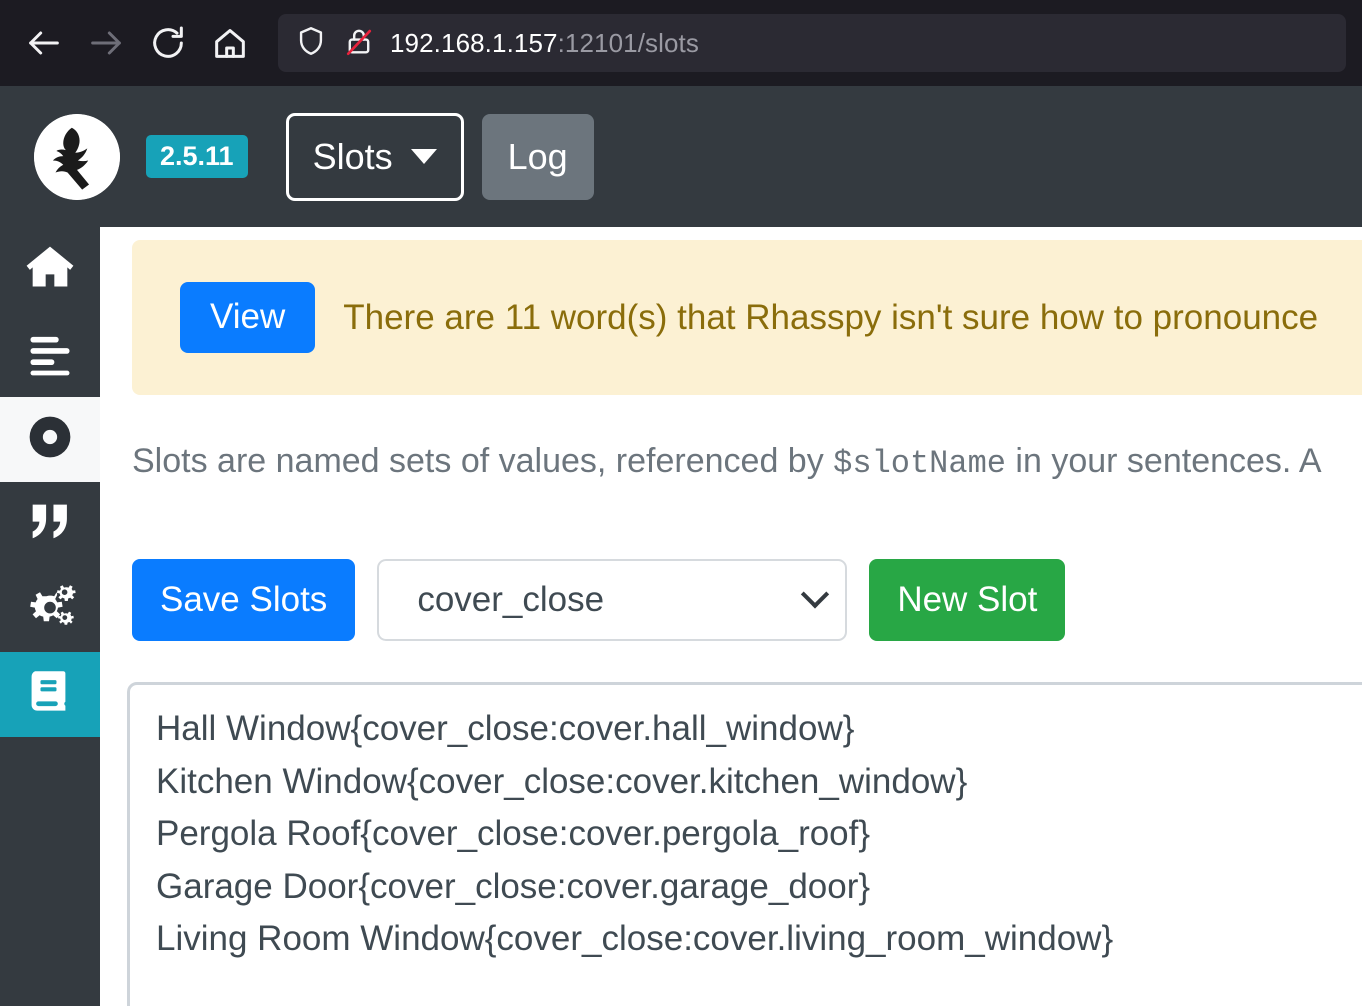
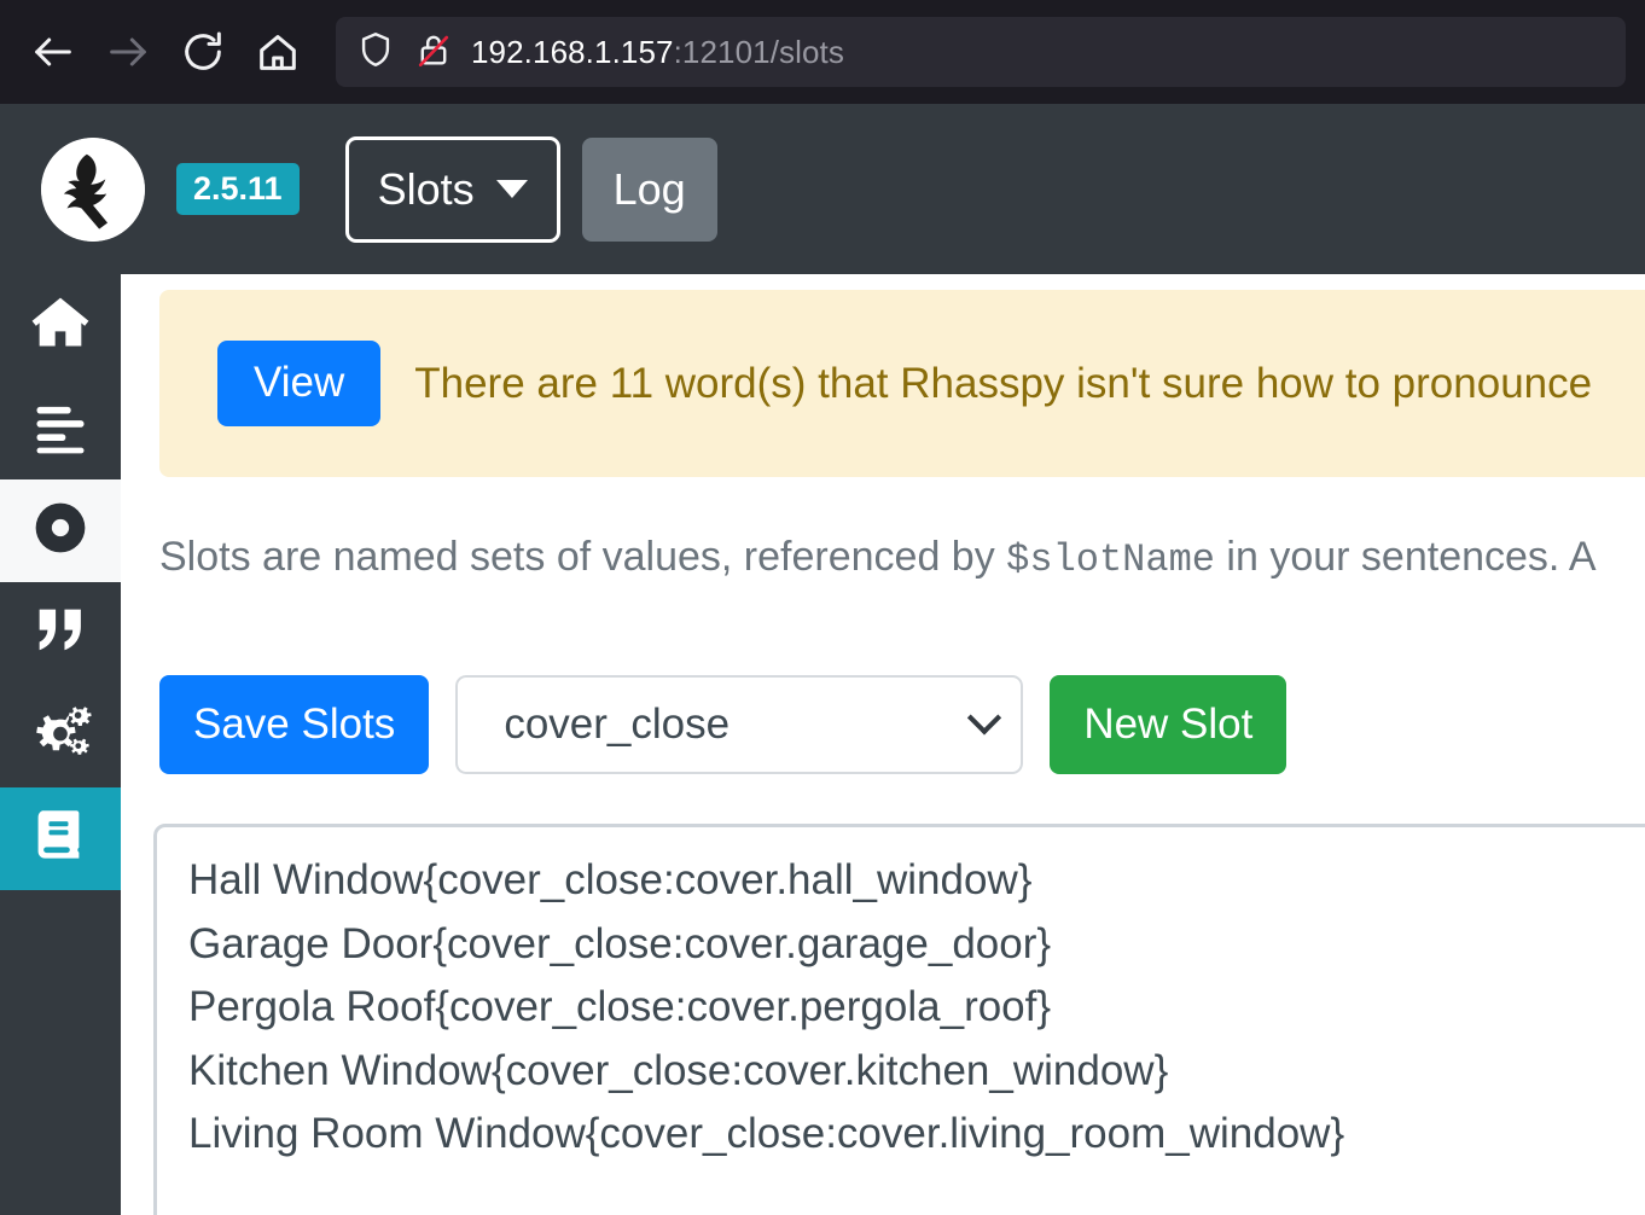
  192.168.1.157:12101/slots
  2.5.11
  Slots
  Log
  View
  There are 11 word(s) that Rhasspy isn't sure how to pronounce
  Slots are named sets of values, referenced by $slotName in your sentences. A
  Save Slots
  cover_close
  New Slot
  Hall Window{cover_close:cover.hall_window}
- Kitchen Window{cover_close:cover.kitchen_window}
+ Garage Door{cover_close:cover.garage_door}
  Pergola Roof{cover_close:cover.pergola_roof}
- Garage Door{cover_close:cover.garage_door}
+ Kitchen Window{cover_close:cover.kitchen_window}
  Living Room Window{cover_close:cover.living_room_window}
